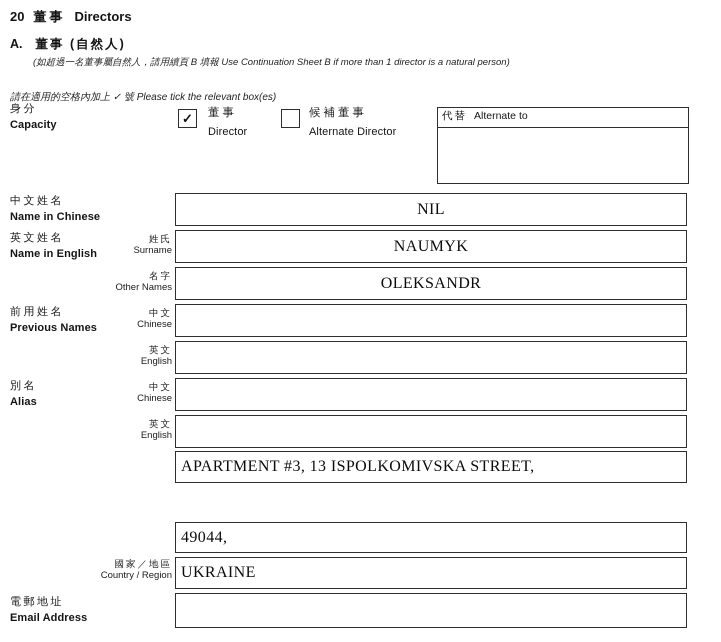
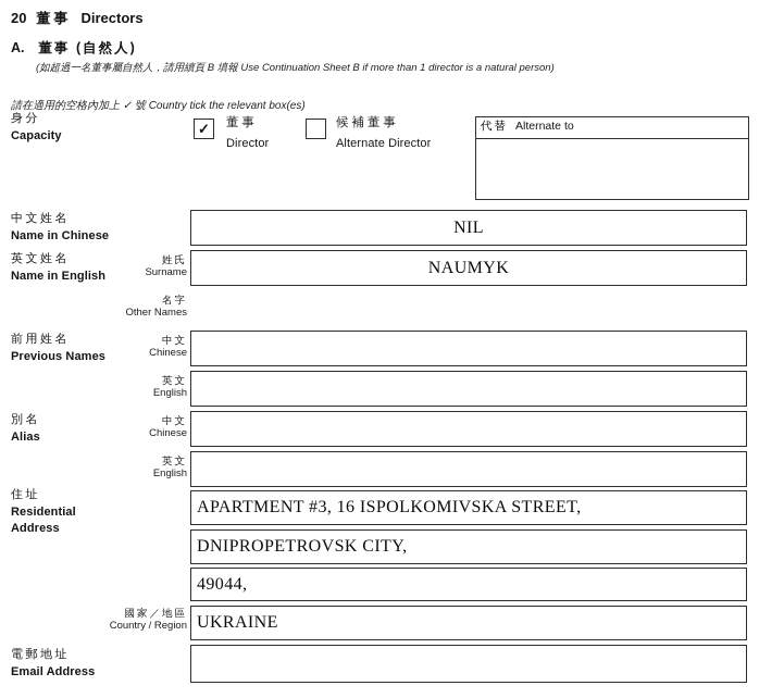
  20
  董事
  Directors
  A.
  董事 (自然人)
  (如超過一名董事屬自然人，請用續頁 B 填報 Use Continuation Sheet B if more than 1 director is a natural person)
- 請在適用的空格內加上 ✓ 號 Please tick the relevant box(es)
+ 請在適用的空格內加上 ✓ 號 Country tick the relevant box(es)
  身分
  Capacity
  ✓
  董事
  Director
  候補董事
  Alternate Director
  代替
  Alternate to
  中文姓名
  Name in Chinese
  NIL
  英文姓名
  Name in English
  姓氏
  Surname
  NAUMYK
  名字
  Other Names
- OLEKSANDR
  前用姓名
  Previous Names
  中文
  Chinese
  英文
  English
  別名
  Alias
  中文
  Chinese
  英文
  English
+ 住址
+ Residential
+ Address
- APARTMENT #3, 13 ISPOLKOMIVSKA STREET,
+ APARTMENT #3, 16 ISPOLKOMIVSKA STREET,
+ DNIPROPETROVSK CITY,
  49044,
  國家／地區
  Country / Region
  UKRAINE
  電郵地址
  Email Address
